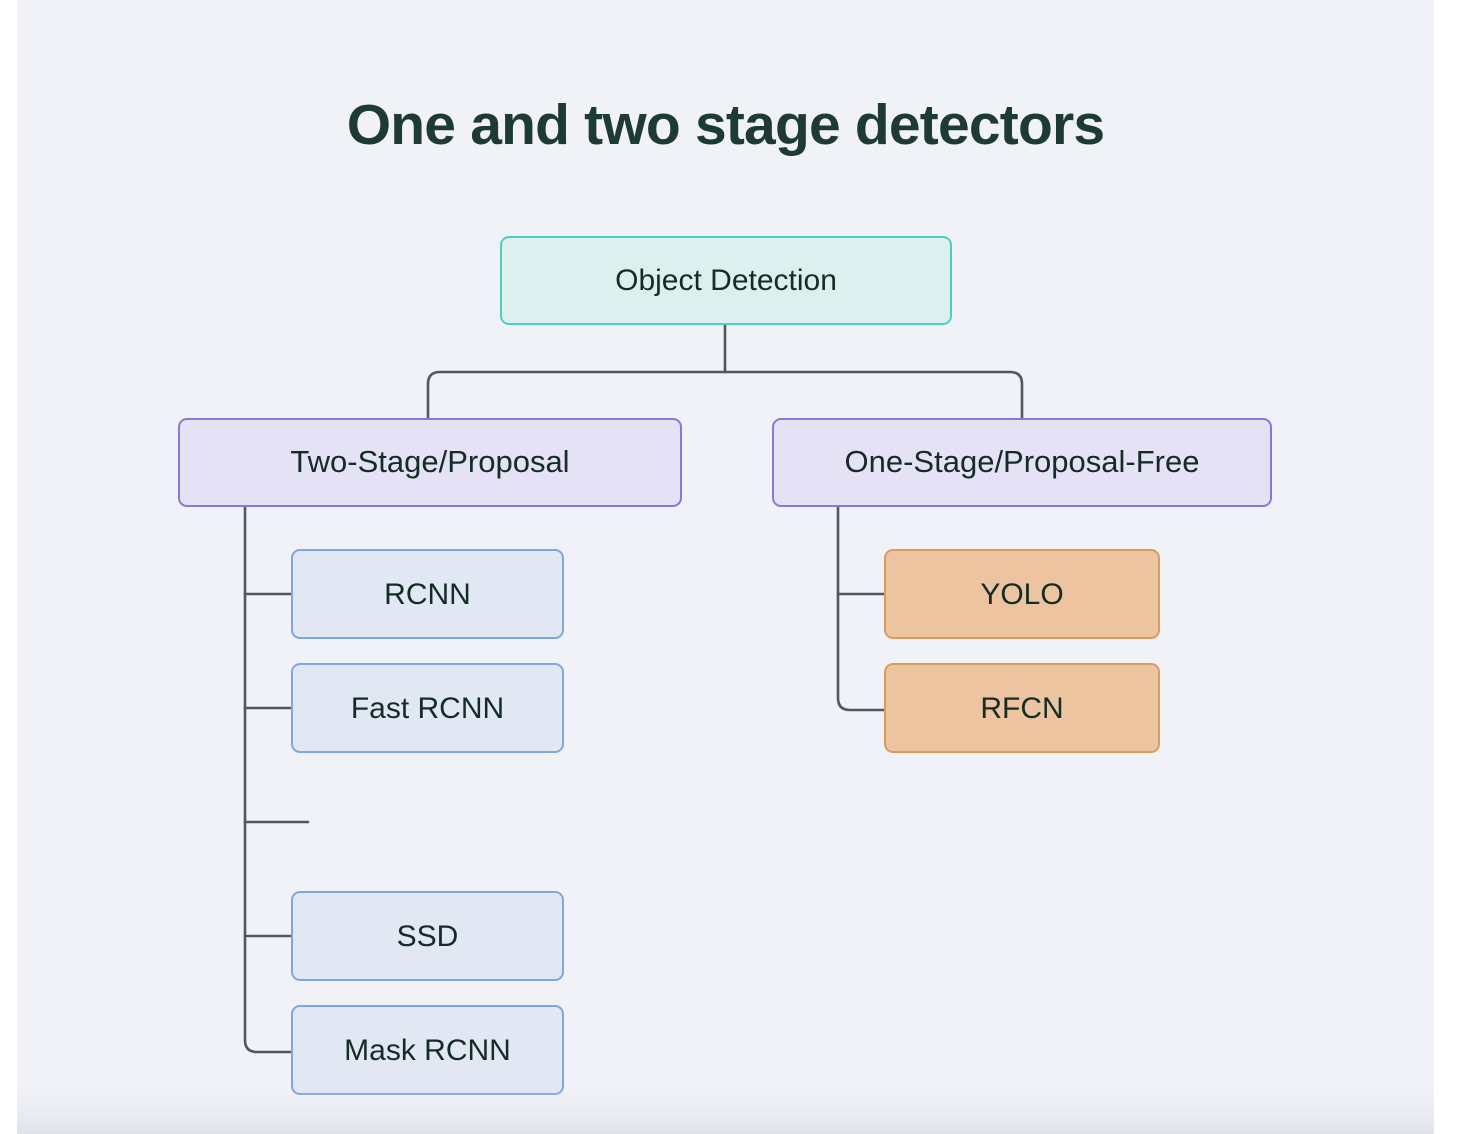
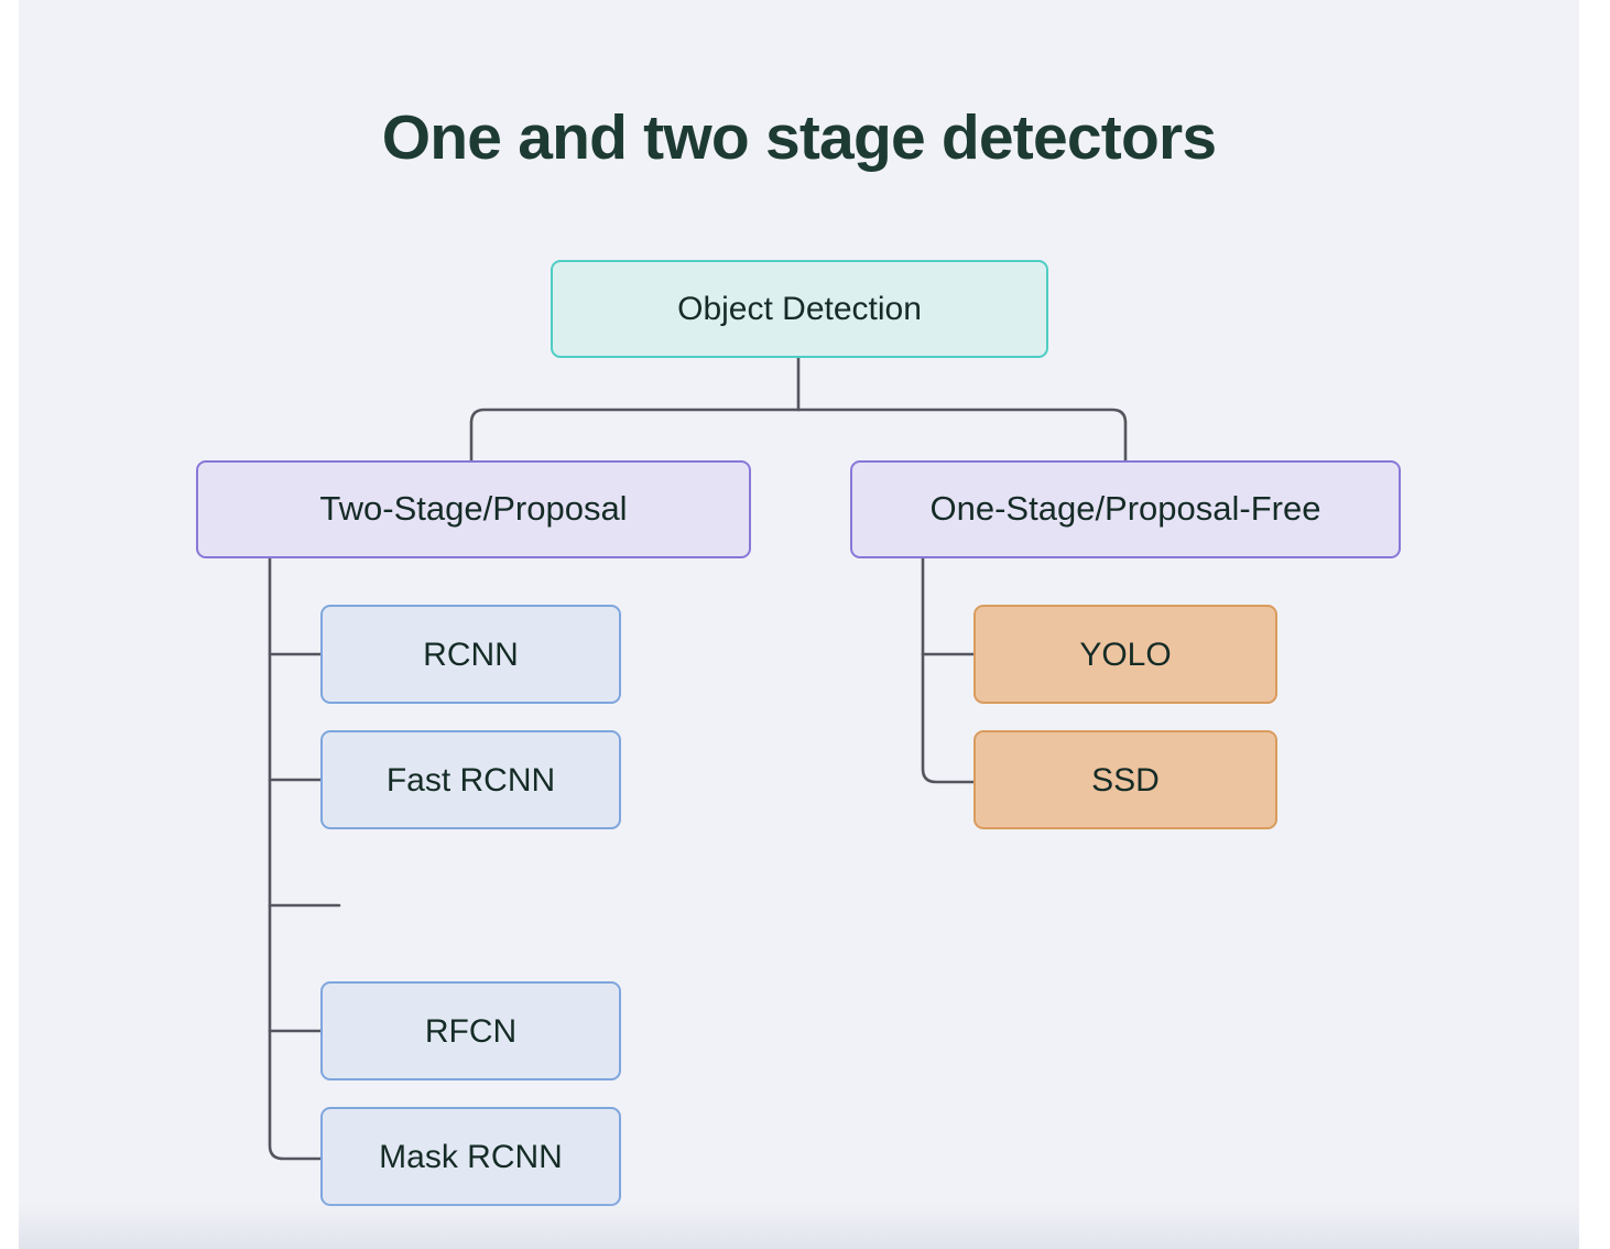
  One and two stage detectors
  Object Detection
  Two-Stage/Proposal
  One-Stage/Proposal-Free
  RCNN
  Fast RCNN
- SSD
+ RFCN
  Mask RCNN
  YOLO
- RFCN
+ SSD
